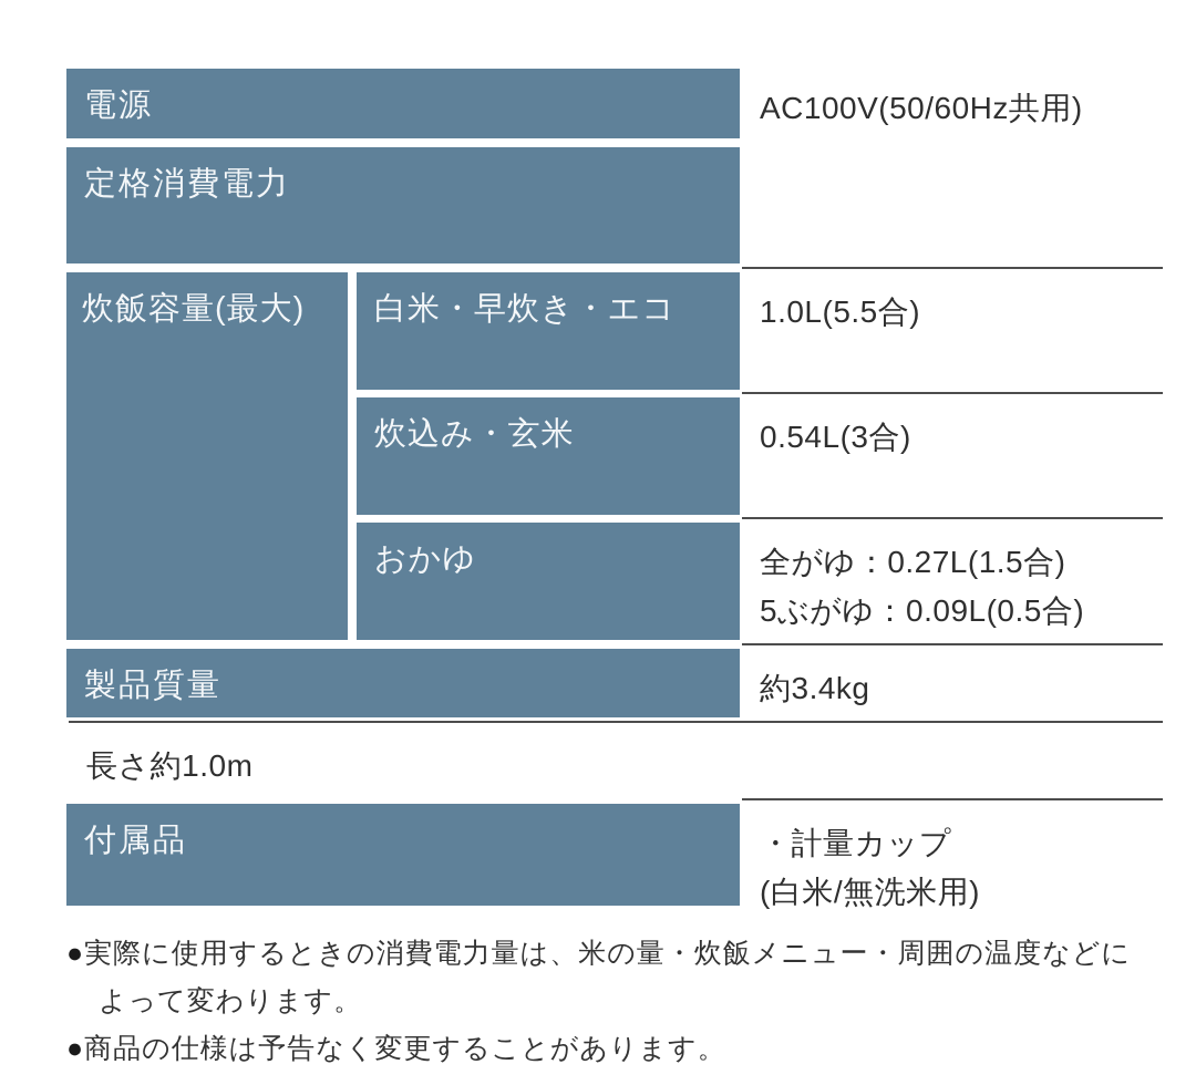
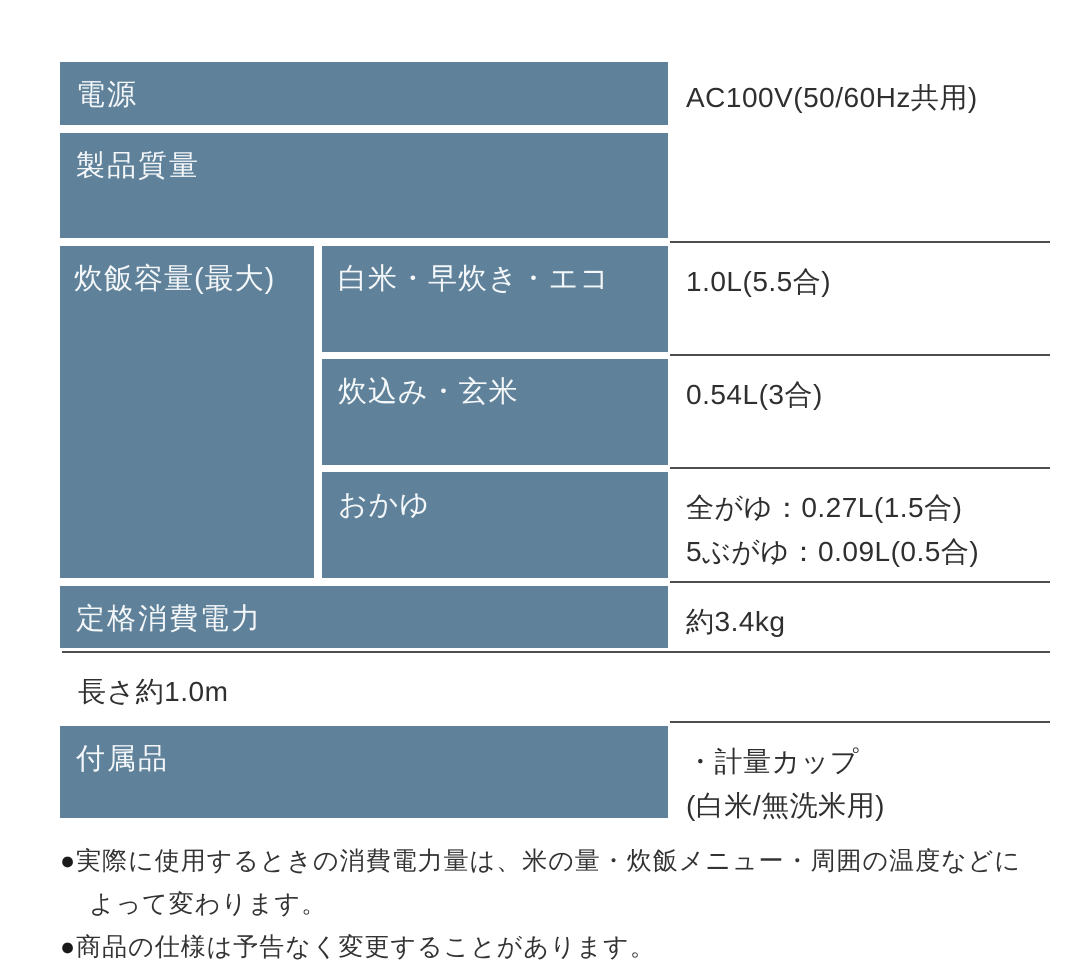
  電源
  AC100V(50/60Hz共用)
- 定格消費電力
+ 製品質量
  炊飯容量(最大)
  白米・早炊き・エコ
  1.0L(5.5合)
  炊込み・玄米
  0.54L(3合)
  おかゆ
  全がゆ：0.27L(1.5合)
  5ぶがゆ：0.09L(0.5合)
- 製品質量
+ 定格消費電力
  約3.4kg
  長さ約1.0m
  付属品
  ・計量カップ
  (白米/無洗米用)
  ●実際に使用するときの消費電力量は、米の量・炊飯メニュー・周囲の温度などによって変わります。
  ●商品の仕様は予告なく変更することがあります。
